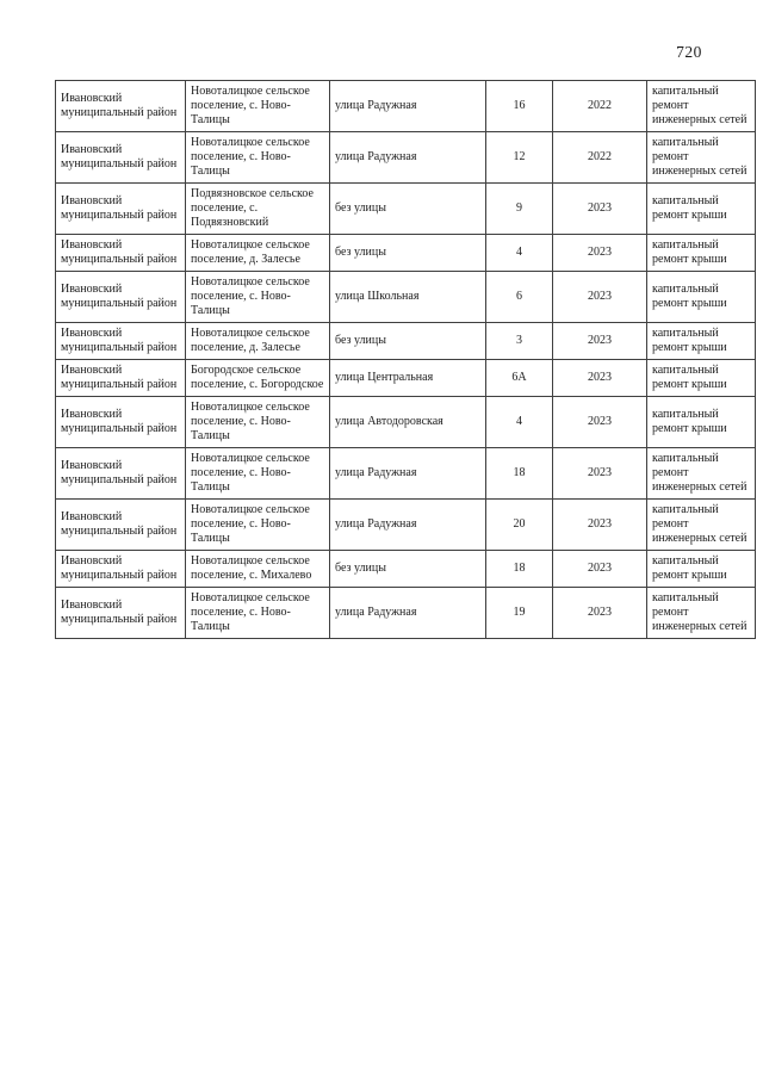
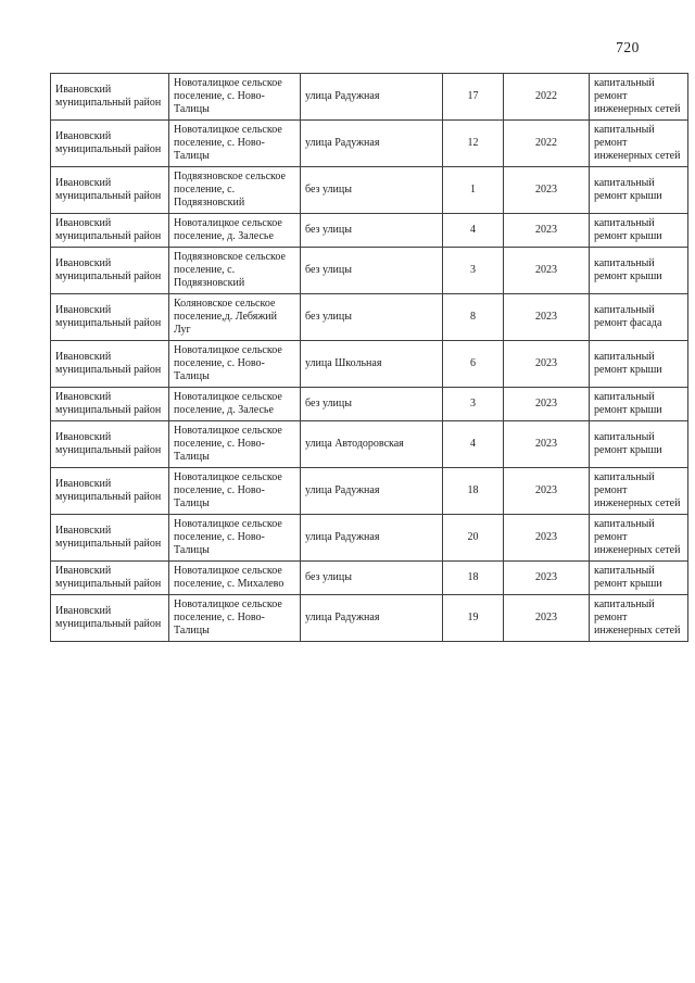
  720
- Ивановский муниципальный район	Новоталицкое сельское поселение, с. Ново-Талицы	улица Радужная	16	2022	капитальный ремонт инженерных сетей
+ Ивановский муниципальный район	Новоталицкое сельское поселение, с. Ново-Талицы	улица Радужная	17	2022	капитальный ремонт инженерных сетей
  Ивановский муниципальный район	Новоталицкое сельское поселение, с. Ново-Талицы	улица Радужная	12	2022	капитальный ремонт инженерных сетей
- Ивановский муниципальный район	Подвязновское сельское поселение, с. Подвязновский	без улицы	9	2023	капитальный ремонт крыши
+ Ивановский муниципальный район	Подвязновское сельское поселение, с. Подвязновский	без улицы	1	2023	капитальный ремонт крыши
  Ивановский муниципальный район	Новоталицкое сельское поселение, д. Залесье	без улицы	4	2023	капитальный ремонт крыши
+ Ивановский муниципальный район	Подвязновское сельское поселение, с. Подвязновский	без улицы	3	2023	капитальный ремонт крыши
+ Ивановский муниципальный район	Коляновское сельское поселение,д. Лебяжий Луг	без улицы	8	2023	капитальный ремонт фасада
  Ивановский муниципальный район	Новоталицкое сельское поселение, с. Ново-Талицы	улица Школьная	6	2023	капитальный ремонт крыши
  Ивановский муниципальный район	Новоталицкое сельское поселение, д. Залесье	без улицы	3	2023	капитальный ремонт крыши
- Ивановский муниципальный район	Богородское сельское поселение, с. Богородское	улица Центральная	6А	2023	капитальный ремонт крыши
  Ивановский муниципальный район	Новоталицкое сельское поселение, с. Ново-Талицы	улица Автодоровская	4	2023	капитальный ремонт крыши
  Ивановский муниципальный район	Новоталицкое сельское поселение, с. Ново-Талицы	улица Радужная	18	2023	капитальный ремонт инженерных сетей
  Ивановский муниципальный район	Новоталицкое сельское поселение, с. Ново-Талицы	улица Радужная	20	2023	капитальный ремонт инженерных сетей
  Ивановский муниципальный район	Новоталицкое сельское поселение, с. Михалево	без улицы	18	2023	капитальный ремонт крыши
  Ивановский муниципальный район	Новоталицкое сельское поселение, с. Ново-Талицы	улица Радужная	19	2023	капитальный ремонт инженерных сетей
